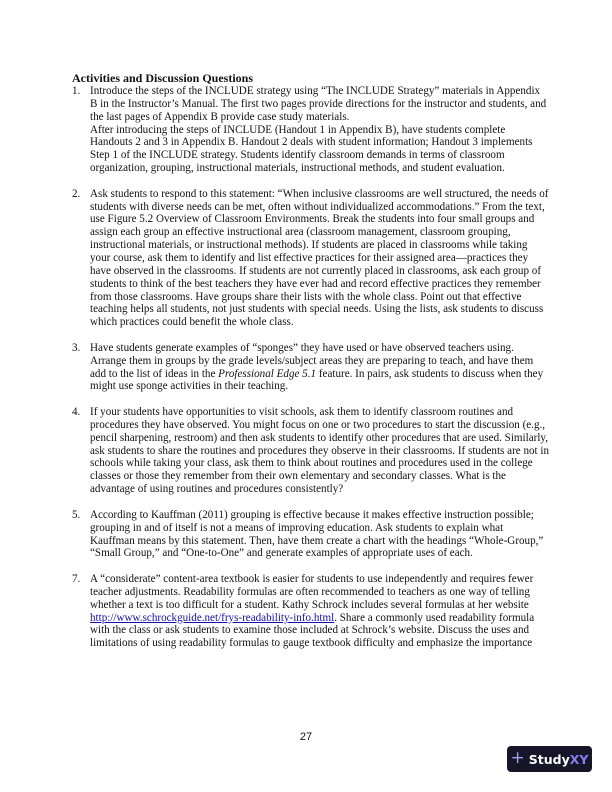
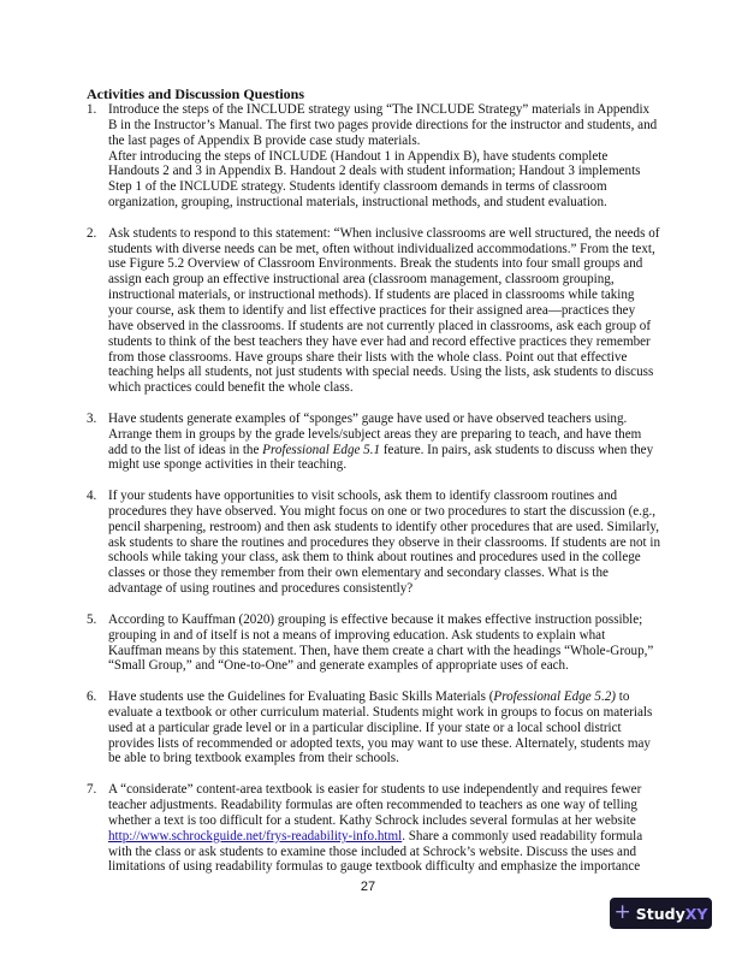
  Activities and Discussion Questions
  1.
  Introduce the steps of the INCLUDE strategy using “The INCLUDE Strategy” materials in Appendix B in the Instructor’s Manual. The first two pages provide directions for the instructor and students, and the last pages of Appendix B provide case study materials.
  After introducing the steps of INCLUDE (Handout 1 in Appendix B), have students complete Handouts 2 and 3 in Appendix B. Handout 2 deals with student information; Handout 3 implements Step 1 of the INCLUDE strategy. Students identify classroom demands in terms of classroom organization, grouping, instructional materials, instructional methods, and student evaluation.
  2.
  Ask students to respond to this statement: “When inclusive classrooms are well structured, the needs of students with diverse needs can be met, often without individualized accommodations.” From the text, use Figure 5.2 Overview of Classroom Environments. Break the students into four small groups and assign each group an effective instructional area (classroom management, classroom grouping, instructional materials, or instructional methods). If students are placed in classrooms while taking your course, ask them to identify and list effective practices for their assigned area—practices they have observed in the classrooms. If students are not currently placed in classrooms, ask each group of students to think of the best teachers they have ever had and record effective practices they remember from those classrooms. Have groups share their lists with the whole class. Point out that effective teaching helps all students, not just students with special needs. Using the lists, ask students to discuss which practices could benefit the whole class.
  3.
- Have students generate examples of “sponges” they have used or have observed teachers using. Arrange them in groups by the grade levels/subject areas they are preparing to teach, and have them add to the list of ideas in the Professional Edge 5.1 feature. In pairs, ask students to discuss when they might use sponge activities in their teaching.
+ Have students generate examples of “sponges” gauge have used or have observed teachers using. Arrange them in groups by the grade levels/subject areas they are preparing to teach, and have them add to the list of ideas in the Professional Edge 5.1 feature. In pairs, ask students to discuss when they might use sponge activities in their teaching.
  4.
  If your students have opportunities to visit schools, ask them to identify classroom routines and procedures they have observed. You might focus on one or two procedures to start the discussion (e.g., pencil sharpening, restroom) and then ask students to identify other procedures that are used. Similarly, ask students to share the routines and procedures they observe in their classrooms. If students are not in schools while taking your class, ask them to think about routines and procedures used in the college classes or those they remember from their own elementary and secondary classes. What is the advantage of using routines and procedures consistently?
  5.
- According to Kauffman (2011) grouping is effective because it makes effective instruction possible; grouping in and of itself is not a means of improving education. Ask students to explain what Kauffman means by this statement. Then, have them create a chart with the headings “Whole-Group,” “Small Group,” and “One-to-One” and generate examples of appropriate uses of each.
+ According to Kauffman (2020) grouping is effective because it makes effective instruction possible; grouping in and of itself is not a means of improving education. Ask students to explain what Kauffman means by this statement. Then, have them create a chart with the headings “Whole-Group,” “Small Group,” and “One-to-One” and generate examples of appropriate uses of each.
+ 6.
+ Have students use the Guidelines for Evaluating Basic Skills Materials (Professional Edge 5.2) to evaluate a textbook or other curriculum material. Students might work in groups to focus on materials used at a particular grade level or in a particular discipline. If your state or a local school district provides lists of recommended or adopted texts, you may want to use these. Alternately, students may be able to bring textbook examples from their schools.
  7.
  A “considerate” content-area textbook is easier for students to use independently and requires fewer teacher adjustments. Readability formulas are often recommended to teachers as one way of telling whether a text is too difficult for a student. Kathy Schrock includes several formulas at her website http://www.schrockguide.net/frys-readability-info.html. Share a commonly used readability formula with the class or ask students to examine those included at Schrock’s website. Discuss the uses and limitations of using readability formulas to gauge textbook difficulty and emphasize the importance
  27
  +
  StudyXY
